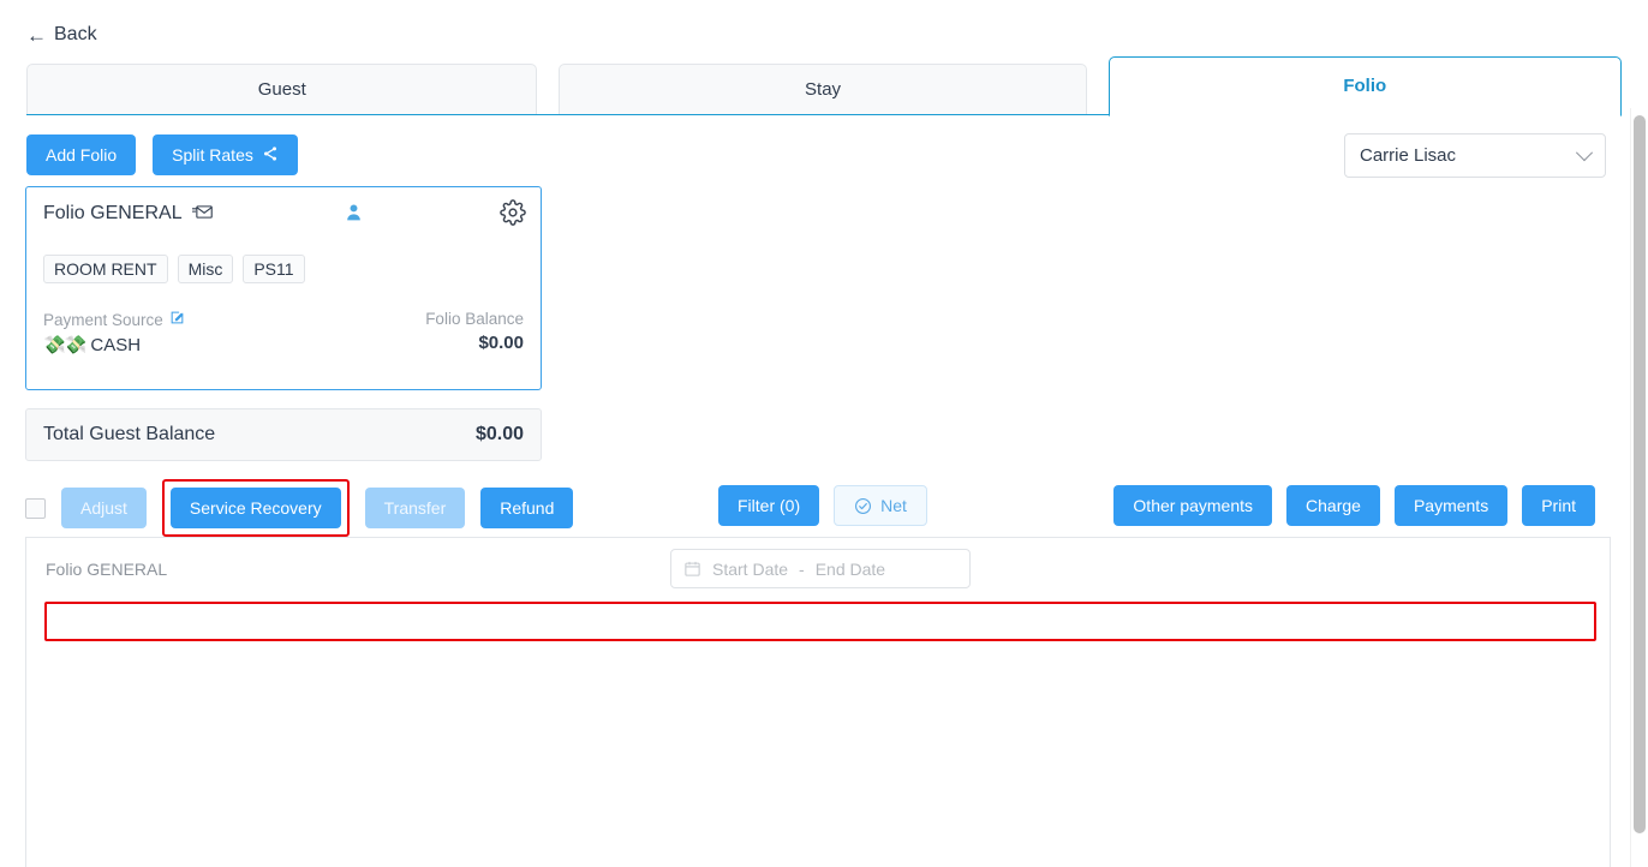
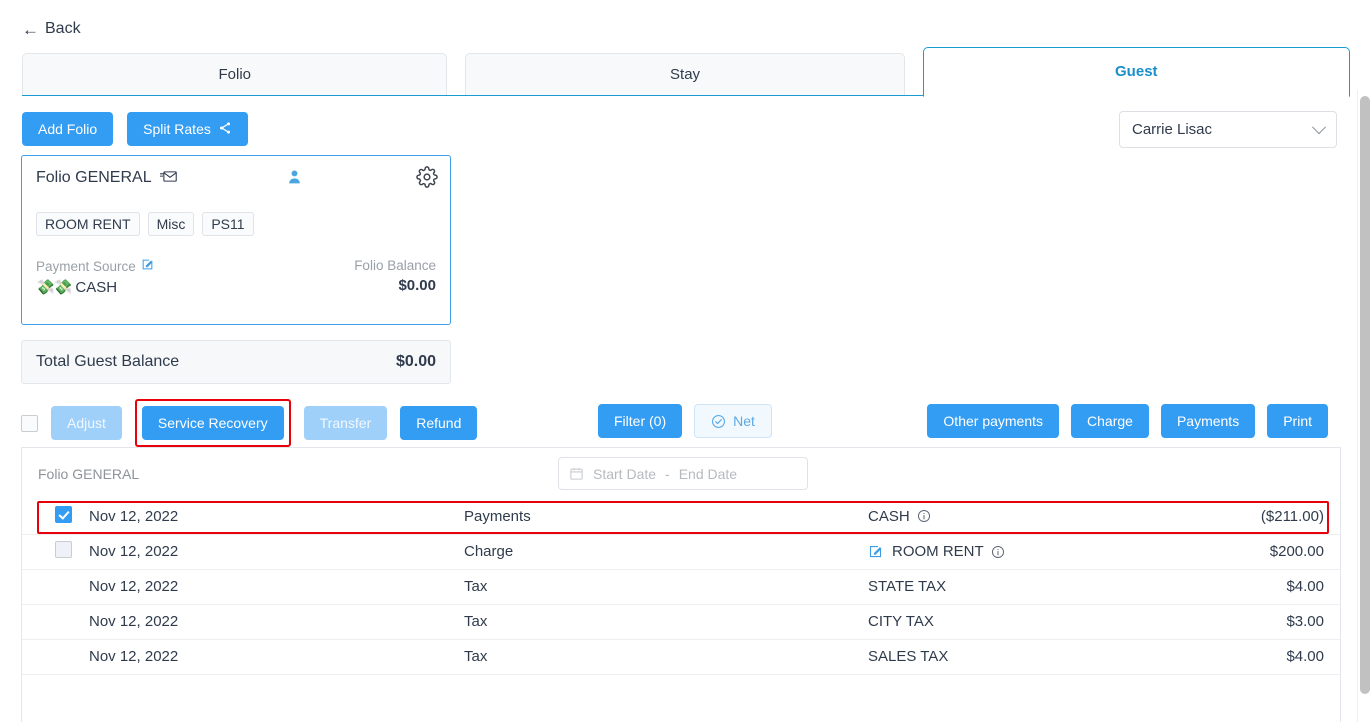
  ←
  Back
- Guest
+ Folio
  Stay
- Folio
+ Guest
  Add Folio
  Split Rates
  Carrie Lisac
  Folio GENERAL
  ROOM RENT
  Misc
  PS11
  Payment Source
  💸💸
  CASH
  Folio Balance
  $0.00
  Total Guest Balance
  $0.00
  Adjust
  Service Recovery
  Transfer
  Refund
  Filter (0)
  Net
  Other payments
  Charge
  Payments
  Print
  Folio GENERAL
  Start Date
  -
  End Date
+ 	Nov 12, 2022	Payments	CASH	($211.00)
+ 	Nov 12, 2022	Charge	ROOM RENT	$200.00
+ 	Nov 12, 2022	Tax	STATE TAX	$4.00
+ 	Nov 12, 2022	Tax	CITY TAX	$3.00
+ 	Nov 12, 2022	Tax	SALES TAX	$4.00
